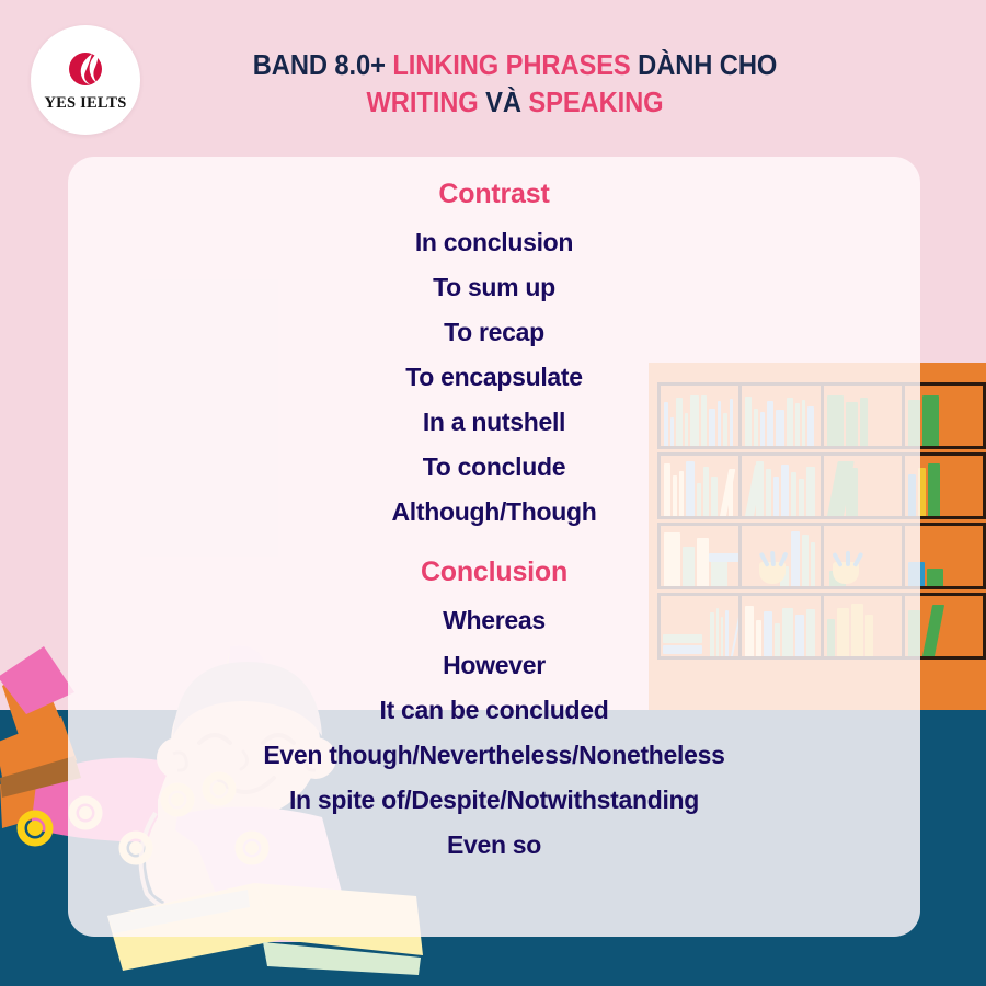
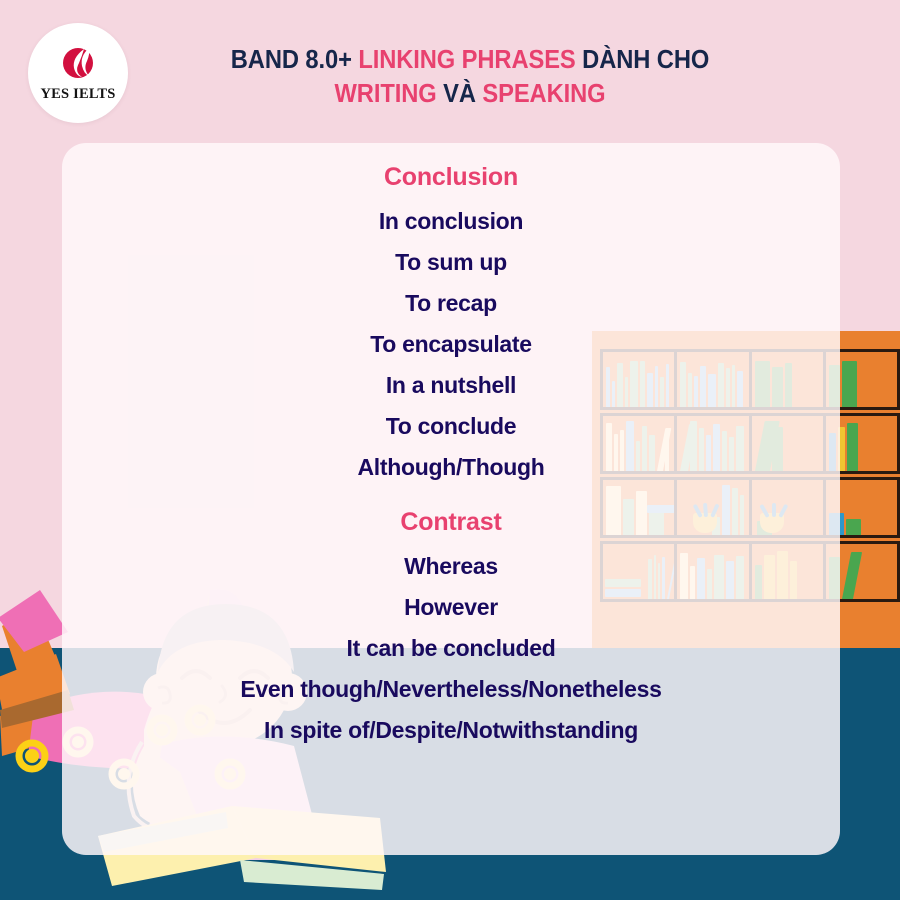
  YES IELTS
  BAND 8.0+ LINKING PHRASES DÀNH CHO
  WRITING VÀ SPEAKING
- Contrast
+ Conclusion
  In conclusion
  To sum up
  To recap
  To encapsulate
  In a nutshell
  To conclude
  Although/Though
- Conclusion
+ Contrast
  Whereas
  However
  It can be concluded
  Even though/Nevertheless/Nonetheless
  In spite of/Despite/Notwithstanding
- Even so
